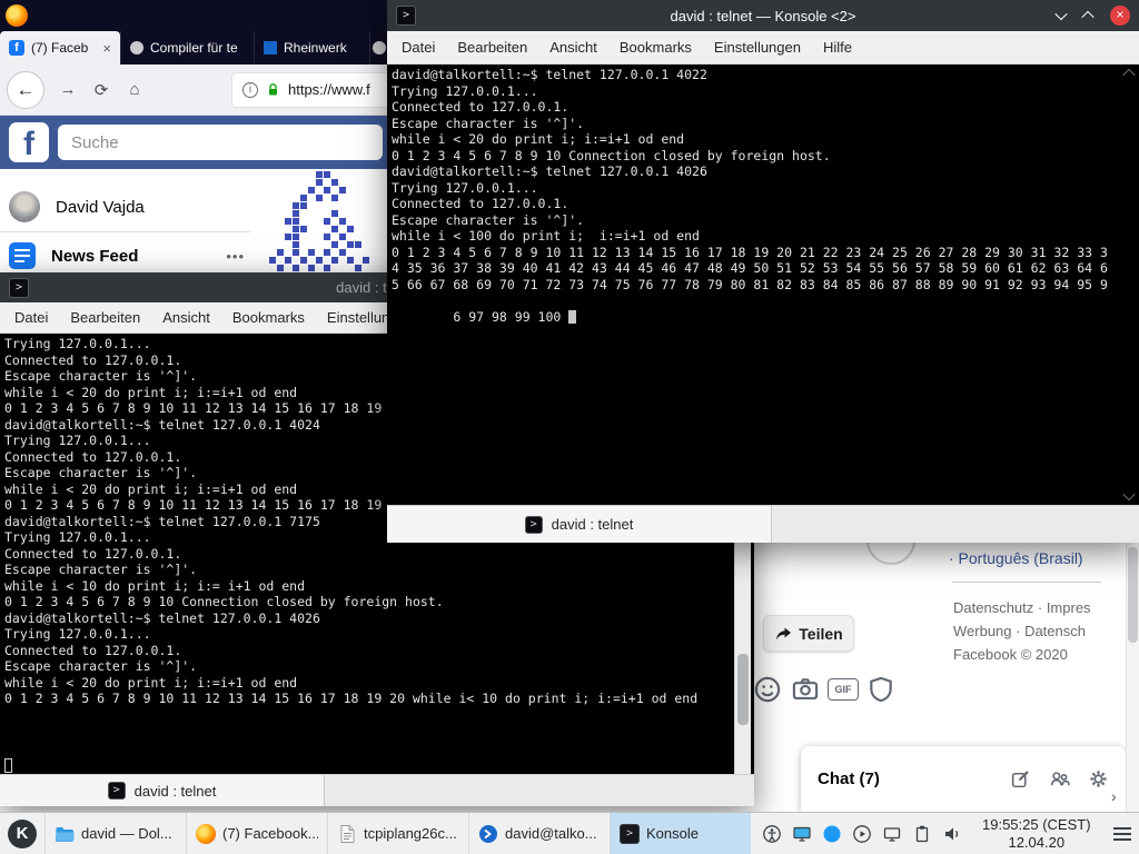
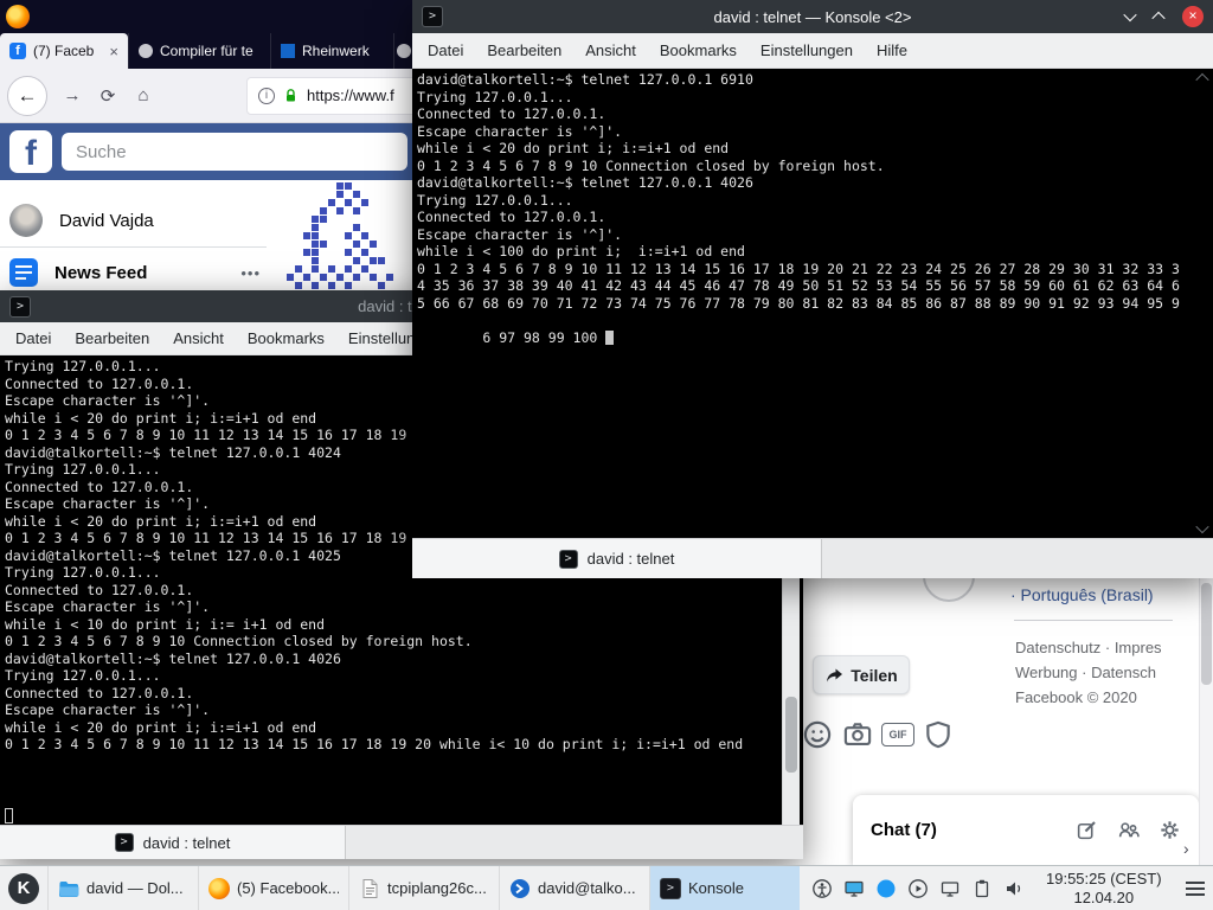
  f
  (7) Faceb
  ×
  Compiler für te
  Rheinwerk
  ←
  →
  ⟳
  ⌂
  i
  https://www.f
  f
  Suche
  David Vajda
  News Feed
  •••
  · Português (Brasil)
  Datenschutz · Impres
  Werbung · Datensch
  Facebook © 2020
  Teilen
  GIF
  Chat (7)
  ›
  >
  Datei
  Bearbeiten
  Ansicht
  Bookmarks
  Einstellun
  Trying 127.0.0.1...
  Connected to 127.0.0.1.
  Escape character is '^]'.
  while i < 20 do print i; i:=i+1 od end
  0 1 2 3 4 5 6 7 8 9 10 11 12 13 14 15 16 17 18 19
  david@talkortell:~$ telnet 127.0.0.1 4024
  Trying 127.0.0.1...
  Connected to 127.0.0.1.
  Escape character is '^]'.
  while i < 20 do print i; i:=i+1 od end
  0 1 2 3 4 5 6 7 8 9 10 11 12 13 14 15 16 17 18 19
- david@talkortell:~$ telnet 127.0.0.1 7175
+ david@talkortell:~$ telnet 127.0.0.1 4025
  Trying 127.0.0.1...
  Connected to 127.0.0.1.
  Escape character is '^]'.
  while i < 10 do print i; i:= i+1 od end
  0 1 2 3 4 5 6 7 8 9 10 Connection closed by foreign host.
  david@talkortell:~$ telnet 127.0.0.1 4026
  Trying 127.0.0.1...
  Connected to 127.0.0.1.
  Escape character is '^]'.
  while i < 20 do print i; i:=i+1 od end
  0 1 2 3 4 5 6 7 8 9 10 11 12 13 14 15 16 17 18 19 20 while i< 10 do print i; i:=i+1 od end
  >
  david : telnet
  >
  david : telnet — Konsole <2>
  ×
  Datei
  Bearbeiten
  Ansicht
  Bookmarks
  Einstellungen
  Hilfe
- david@talkortell:~$ telnet 127.0.0.1 4022
+ david@talkortell:~$ telnet 127.0.0.1 6910
  Trying 127.0.0.1...
  Connected to 127.0.0.1.
  Escape character is '^]'.
  while i < 20 do print i; i:=i+1 od end
  0 1 2 3 4 5 6 7 8 9 10 Connection closed by foreign host.
  david@talkortell:~$ telnet 127.0.0.1 4026
  Trying 127.0.0.1...
  Connected to 127.0.0.1.
  Escape character is '^]'.
  while i < 100 do print i; i:=i+1 od end
  0 1 2 3 4 5 6 7 8 9 10 11 12 13 14 15 16 17 18 19 20 21 22 23 24 25 26 27 28 29 30 31 32 33 3
- 4 35 36 37 38 39 40 41 42 43 44 45 46 47 48 49 50 51 52 53 54 55 56 57 58 59 60 61 62 63 64 6
+ 4 35 36 37 38 39 40 41 42 43 44 45 46 47 78 49 50 51 52 53 54 55 56 57 58 59 60 61 62 63 64 6
  5 66 67 68 69 70 71 72 73 74 75 76 77 78 79 80 81 82 83 84 85 86 87 88 89 90 91 92 93 94 95 9
  6 97 98 99 100
  >
  david : telnet
  K
  david — Dol...
- (7) Facebook...
+ (5) Facebook...
  tcpiplang26c...
  david@talko...
  >
  Konsole
  19:55:25 (CEST)
  12.04.20
